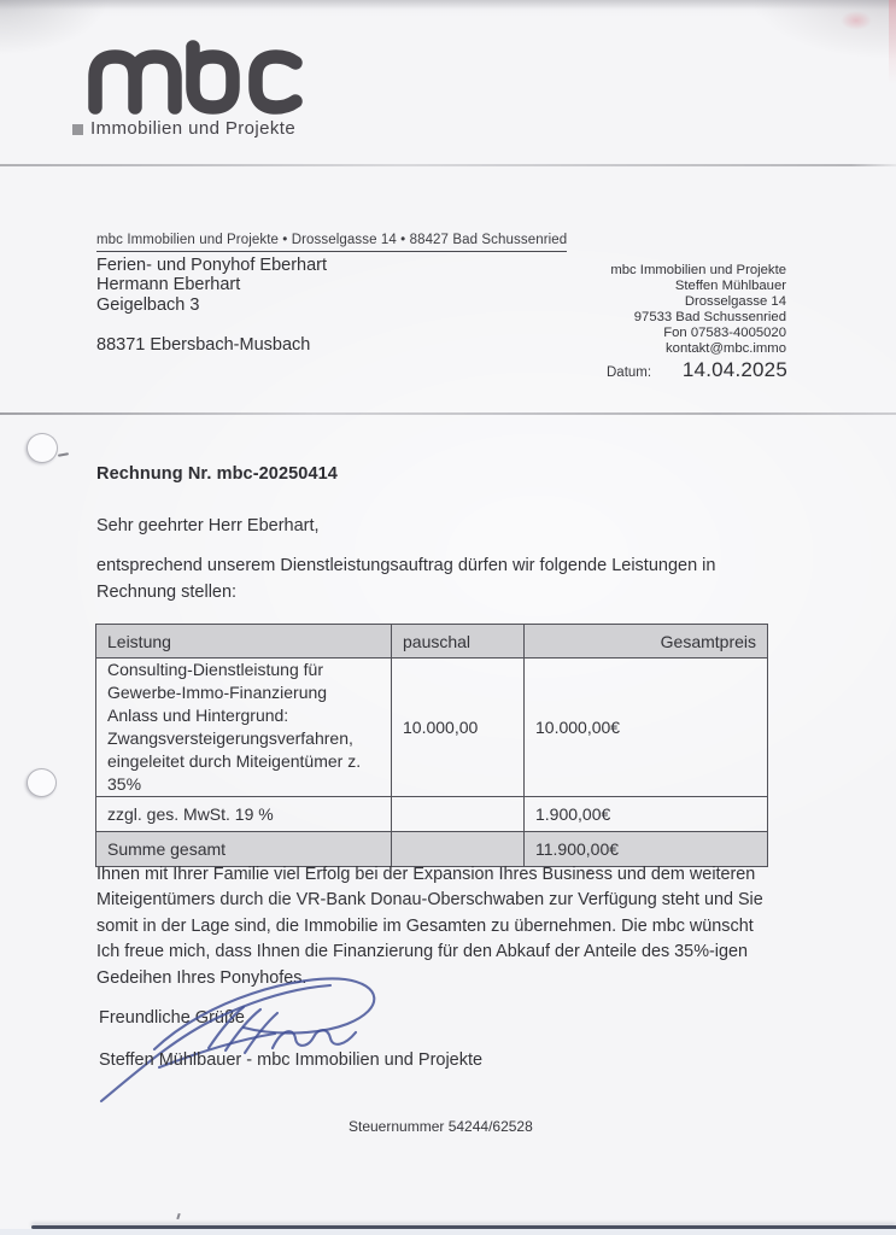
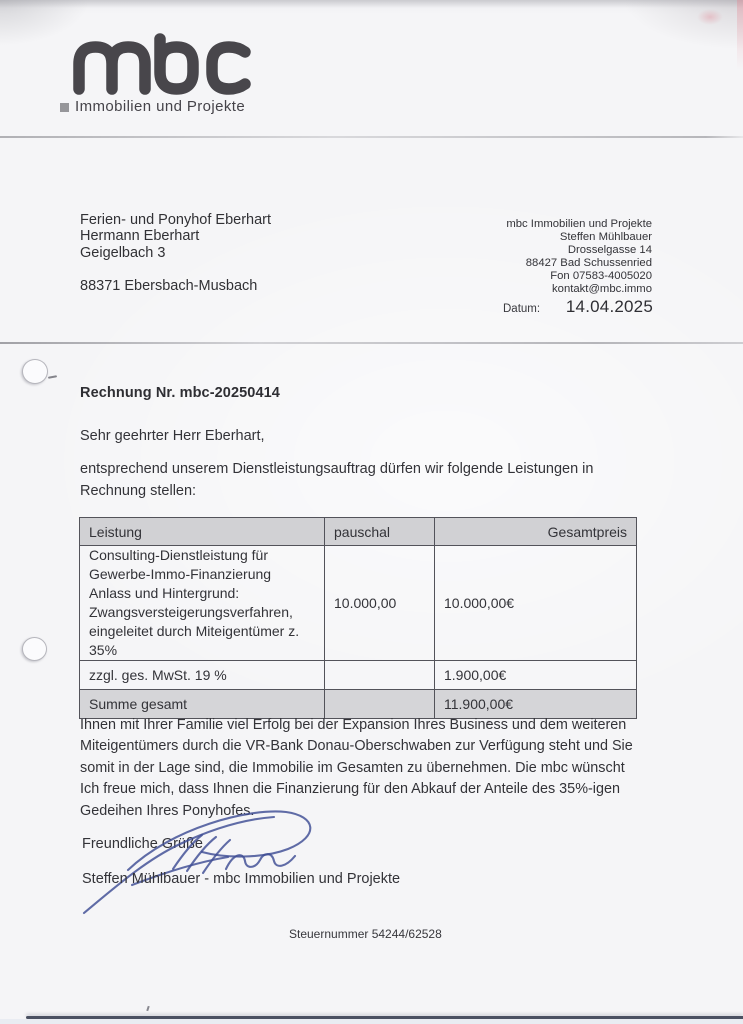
  Immobilien und Projekte
- mbc Immobilien und Projekte • Drosselgasse 14 • 88427 Bad Schussenried
  Ferien- und Ponyhof Eberhart
  Hermann Eberhart
  Geigelbach 3
  88371 Ebersbach-Musbach
  mbc Immobilien und Projekte
  Steffen Mühlbauer
  Drosselgasse 14
- 97533 Bad Schussenried
+ 88427 Bad Schussenried
  Fon 07583-4005020
  kontakt@mbc.immo
  Datum:
  14.04.2025
  Rechnung Nr. mbc-20250414
  Sehr geehrter Herr Eberhart,
  entsprechend unserem Dienstleistungsauftrag dürfen wir folgende Leistungen in
  Rechnung stellen:
  Leistung	pauschal	Gesamtpreis
  Consulting-Dienstleistung für Gewerbe-Immo-Finanzierung Anlass und Hintergrund: Zwangsversteigerungsverfahren, eingeleitet durch Miteigentümer z. 35%	10.000,00	10.000,00€
  zzgl. ges. MwSt. 19 %		1.900,00€
  Summe gesamt		11.900,00€
  Ihnen mit Ihrer Familie viel Erfolg bei der Expansion Ihres Business und dem weiteren
  Miteigentümers durch die VR-Bank Donau-Oberschwaben zur Verfügung steht und Sie
  somit in der Lage sind, die Immobilie im Gesamten zu übernehmen. Die mbc wünscht
  Ich freue mich, dass Ihnen die Finanzierung für den Abkauf der Anteile des 35%-igen
  Gedeihen Ihres Ponyhofes.
  Freundliche Grüße
  Steffen Mühlbauer - mbc Immobilien und Projekte
  Steuernummer 54244/62528
